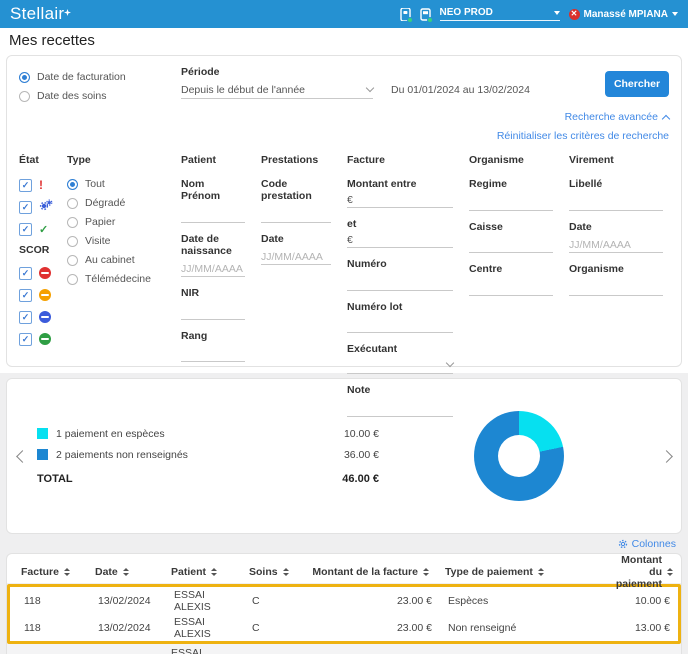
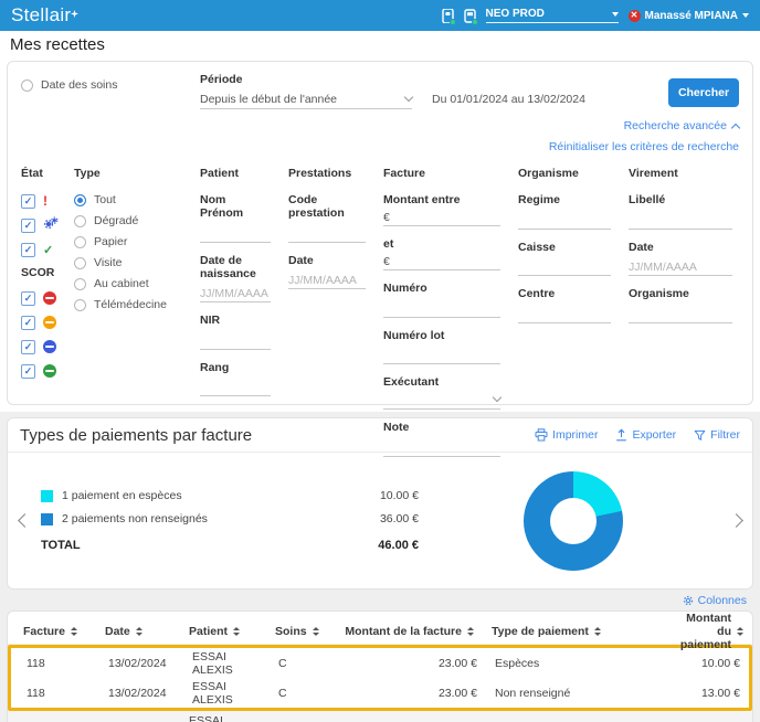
  Stellair
  NEO PROD
  ✕
  Manassé MPIANA
  Mes recettes
- Date de facturation
  Date des soins
  Période
  Depuis le début de l'année
  Du 01/01/2024 au 13/02/2024
  Chercher
  Recherche avancée
  Réinitialiser les critères de recherche
  État
  !
  ✓
  SCOR
  Type
  Tout
  Dégradé
  Papier
  Visite
  Au cabinet
  Télémédecine
  Patient
  Nom Prénom
  Date de naissance
  JJ/MM/AAAA
  NIR
  Rang
  Prestations
  Code prestation
  Date
  JJ/MM/AAAA
  Facture
  Montant entre
  €
  et
  €
  Numéro
  Numéro lot
  Exécutant
  Note
  Organisme
  Regime
  Caisse
  Centre
  Virement
  Libellé
  Date
  JJ/MM/AAAA
  Organisme
+ Types de paiements par facture
+ Imprimer
+ Exporter
+ Filtrer
  1 paiement en espèces
  10.00 €
  2 paiements non renseignés
  36.00 €
  TOTAL
  46.00 €
  Colonnes
  Facture
  Date
  Patient
  Soins
  Montant de la facture
  Type de paiement
  Montant du paiement
  118
  13/02/2024
  ESSAI ALEXIS
  C
  23.00 €
  Espèces
  10.00 €
  118
  13/02/2024
  ESSAI ALEXIS
  C
  23.00 €
  Non renseigné
  13.00 €
